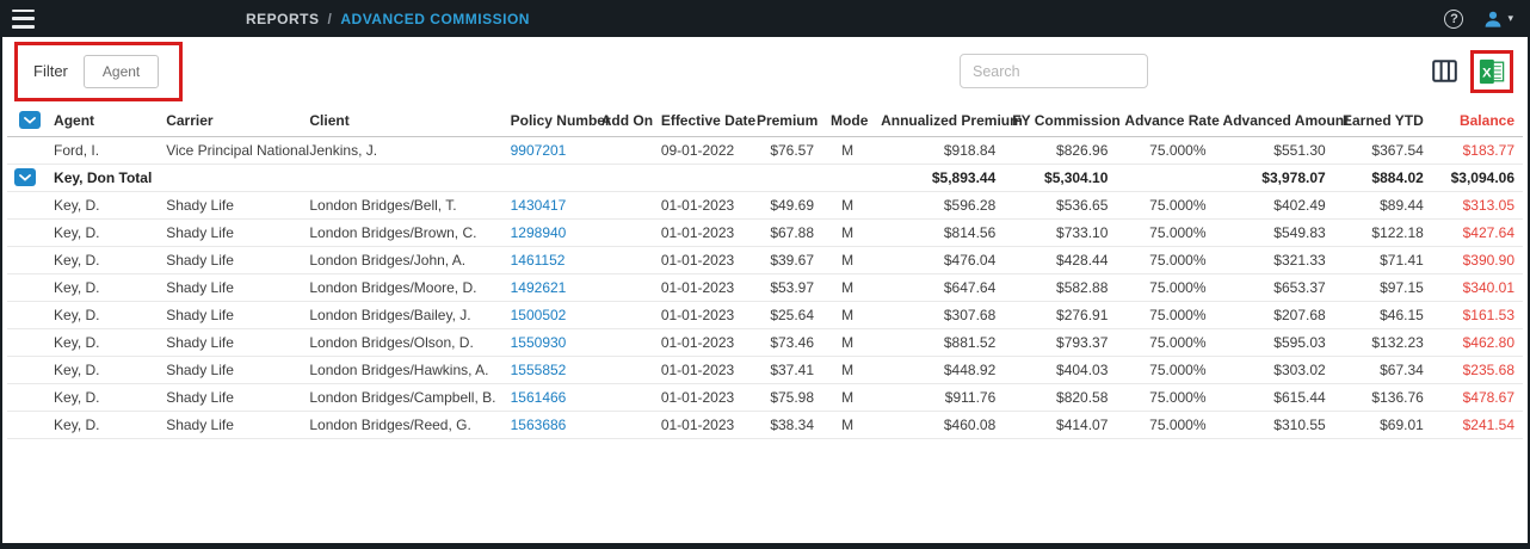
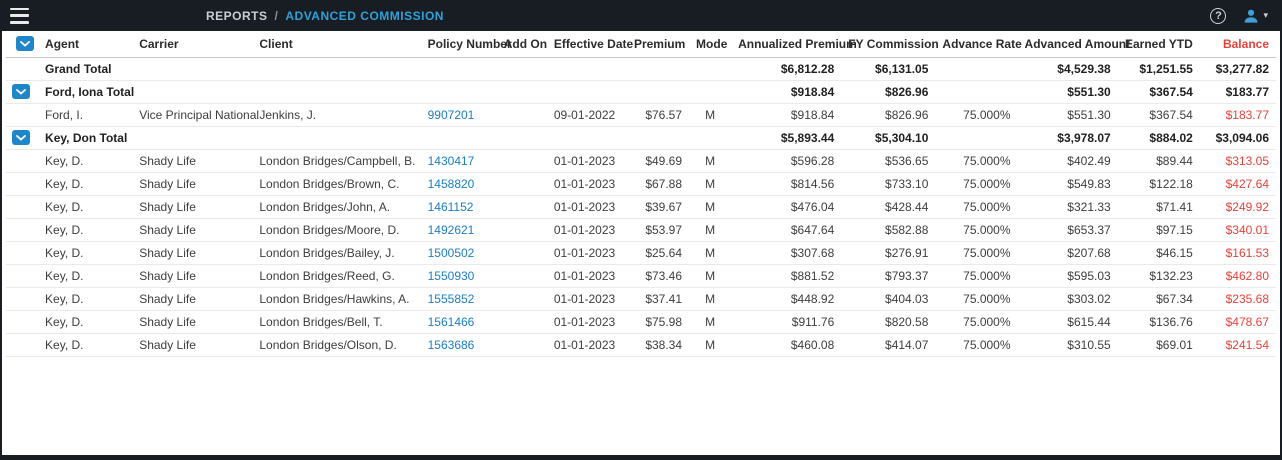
  REPORTS
  /
  ADVANCED COMMISSION
  ?
  ▾
- Filter
- Agent
- Search
- X
  	Agent	Carrier	Client	Policy Numbe	Add On	Effective Date	Premium	Mode	Annualized Premiu	FY Commission	Advance Rate	Advanced Amoun	Earned YTD	Balance
+ 	Grand Total								$6,812.28	$6,131.05		$4,529.38	$1,251.55	$3,277.82
+ 	Ford, Iona Total								$918.84	$826.96		$551.30	$367.54	$183.77
  	Ford, I.	Vice Principal National	Jenkins, J.	9907201		09-01-2022	$76.57	M	$918.84	$826.96	75.000%	$551.30	$367.54	$183.77
  	Key, Don Total								$5,893.44	$5,304.10		$3,978.07	$884.02	$3,094.06
- 	Key, D.	Shady Life	London Bridges/Bell, T.	1430417		01-01-2023	$49.69	M	$596.28	$536.65	75.000%	$402.49	$89.44	$313.05
+ 	Key, D.	Shady Life	London Bridges/Campbell, B.	1430417		01-01-2023	$49.69	M	$596.28	$536.65	75.000%	$402.49	$89.44	$313.05
- 	Key, D.	Shady Life	London Bridges/Brown, C.	1298940		01-01-2023	$67.88	M	$814.56	$733.10	75.000%	$549.83	$122.18	$427.64
+ 	Key, D.	Shady Life	London Bridges/Brown, C.	1458820		01-01-2023	$67.88	M	$814.56	$733.10	75.000%	$549.83	$122.18	$427.64
- 	Key, D.	Shady Life	London Bridges/John, A.	1461152		01-01-2023	$39.67	M	$476.04	$428.44	75.000%	$321.33	$71.41	$390.90
+ 	Key, D.	Shady Life	London Bridges/John, A.	1461152		01-01-2023	$39.67	M	$476.04	$428.44	75.000%	$321.33	$71.41	$249.92
  	Key, D.	Shady Life	London Bridges/Moore, D.	1492621		01-01-2023	$53.97	M	$647.64	$582.88	75.000%	$653.37	$97.15	$340.01
  	Key, D.	Shady Life	London Bridges/Bailey, J.	1500502		01-01-2023	$25.64	M	$307.68	$276.91	75.000%	$207.68	$46.15	$161.53
- 	Key, D.	Shady Life	London Bridges/Olson, D.	1550930		01-01-2023	$73.46	M	$881.52	$793.37	75.000%	$595.03	$132.23	$462.80
+ 	Key, D.	Shady Life	London Bridges/Reed, G.	1550930		01-01-2023	$73.46	M	$881.52	$793.37	75.000%	$595.03	$132.23	$462.80
  	Key, D.	Shady Life	London Bridges/Hawkins, A.	1555852		01-01-2023	$37.41	M	$448.92	$404.03	75.000%	$303.02	$67.34	$235.68
- 	Key, D.	Shady Life	London Bridges/Campbell, B.	1561466		01-01-2023	$75.98	M	$911.76	$820.58	75.000%	$615.44	$136.76	$478.67
+ 	Key, D.	Shady Life	London Bridges/Bell, T.	1561466		01-01-2023	$75.98	M	$911.76	$820.58	75.000%	$615.44	$136.76	$478.67
- 	Key, D.	Shady Life	London Bridges/Reed, G.	1563686		01-01-2023	$38.34	M	$460.08	$414.07	75.000%	$310.55	$69.01	$241.54
+ 	Key, D.	Shady Life	London Bridges/Olson, D.	1563686		01-01-2023	$38.34	M	$460.08	$414.07	75.000%	$310.55	$69.01	$241.54
